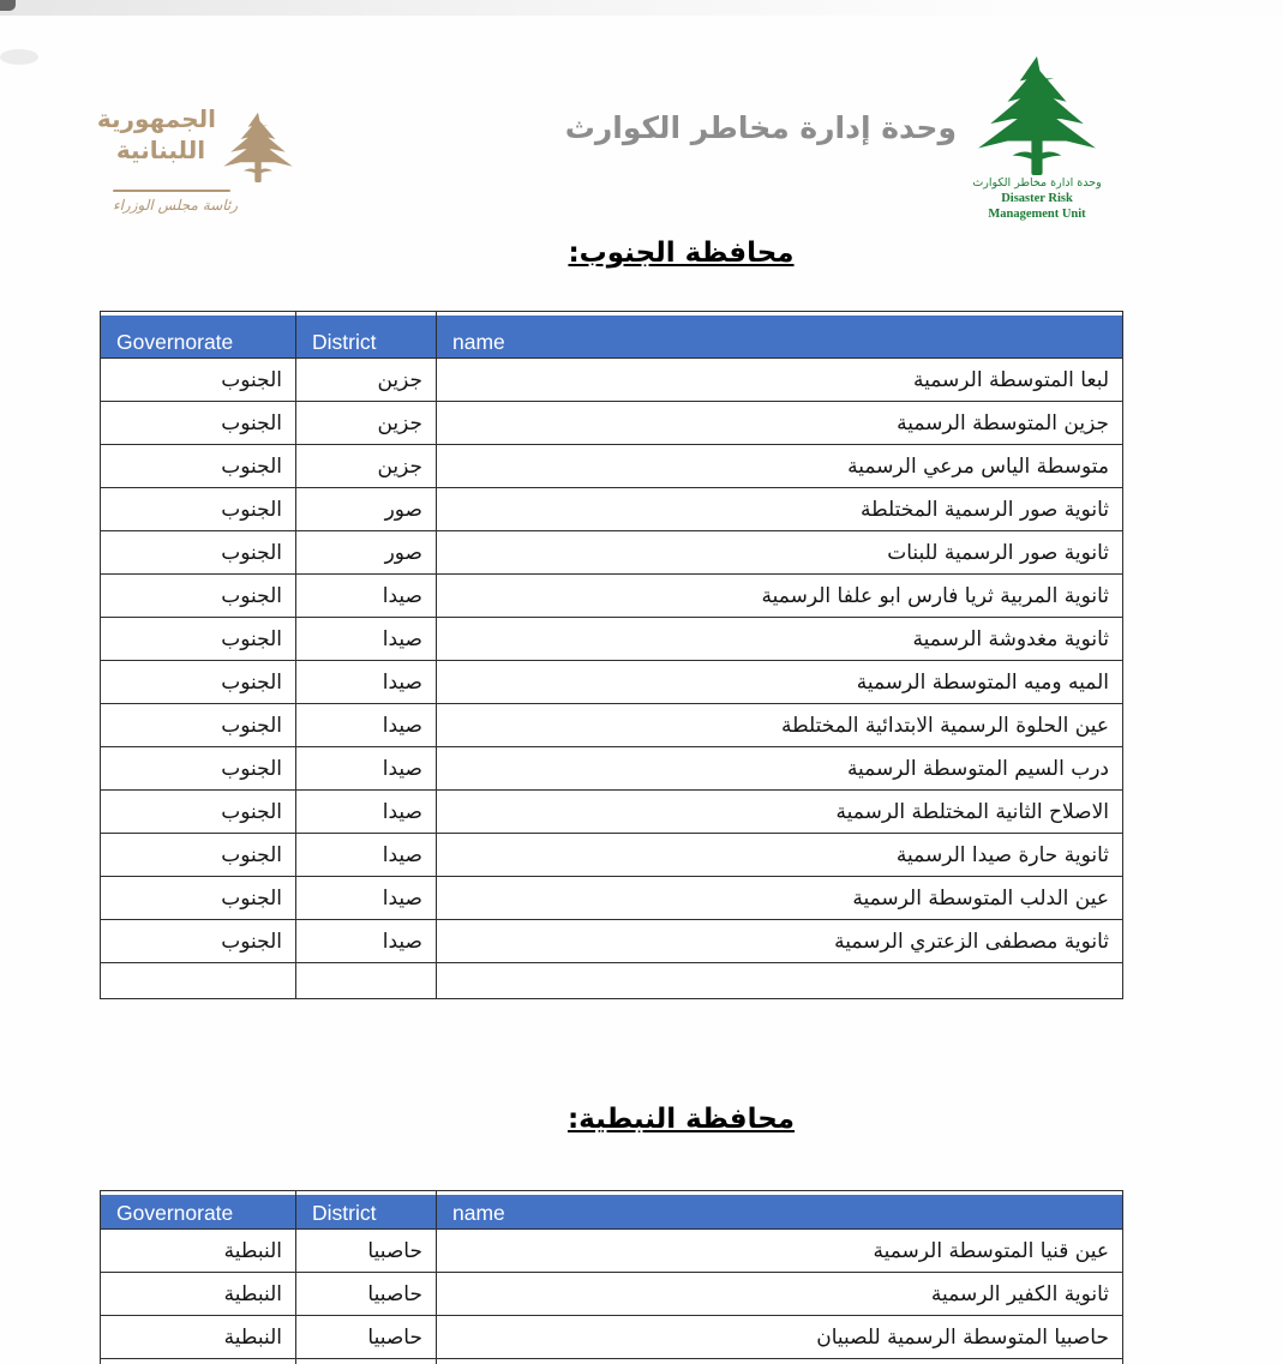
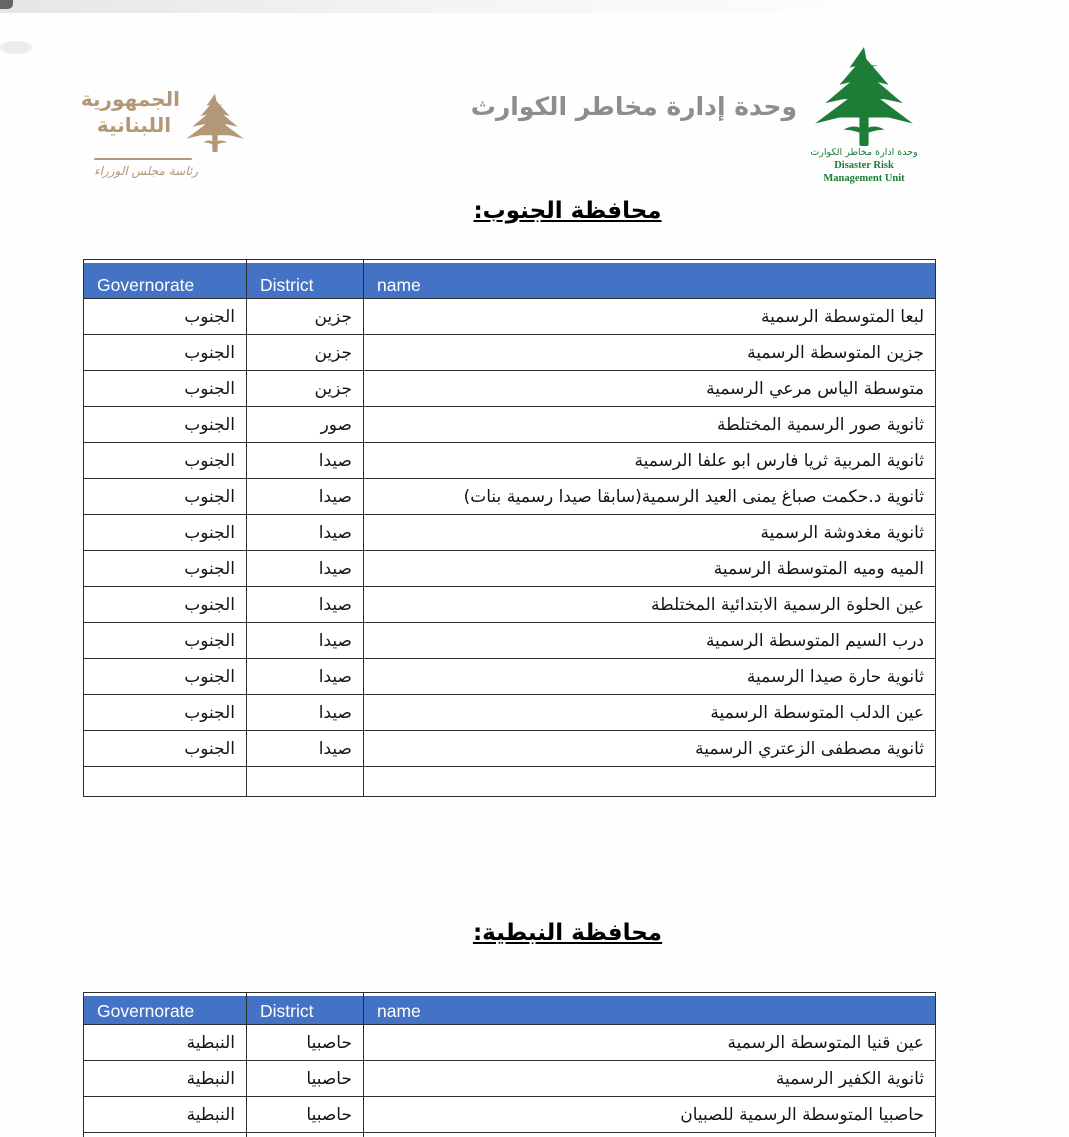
  الجمهورية
  اللبنانية
  رئاسة مجلس الوزراء
  وحدة إدارة مخاطر الكوارث
  وحدة ادارة مخاطر الكوارث
  Disaster Risk Management Unit
  محافظة الجنوب:
  Governorate	District	name
  الجنوب	جزين	لبعا المتوسطة الرسمية
  الجنوب	جزين	جزين المتوسطة الرسمية
  الجنوب	جزين	متوسطة الياس مرعي الرسمية
  الجنوب	صور	ثانوية صور الرسمية المختلطة
- الجنوب	صور	ثانوية صور الرسمية للبنات
  الجنوب	صيدا	ثانوية المربية ثريا فارس ابو علفا الرسمية
+ الجنوب	صيدا	ثانوية د.حكمت صباغ يمنى العيد الرسمية(سابقا صيدا رسمية بنات)
  الجنوب	صيدا	ثانوية مغدوشة الرسمية
  الجنوب	صيدا	الميه وميه المتوسطة الرسمية
  الجنوب	صيدا	عين الحلوة الرسمية الابتدائية المختلطة
  الجنوب	صيدا	درب السيم المتوسطة الرسمية
- الجنوب	صيدا	الاصلاح الثانية المختلطة الرسمية
  الجنوب	صيدا	ثانوية حارة صيدا الرسمية
  الجنوب	صيدا	عين الدلب المتوسطة الرسمية
  الجنوب	صيدا	ثانوية مصطفى الزعتري الرسمية
  محافظة النبطية:
  Governorate	District	name
  النبطية	حاصبيا	عين قنيا المتوسطة الرسمية
  النبطية	حاصبيا	ثانوية الكفير الرسمية
  النبطية	حاصبيا	حاصبيا المتوسطة الرسمية للصبيان
